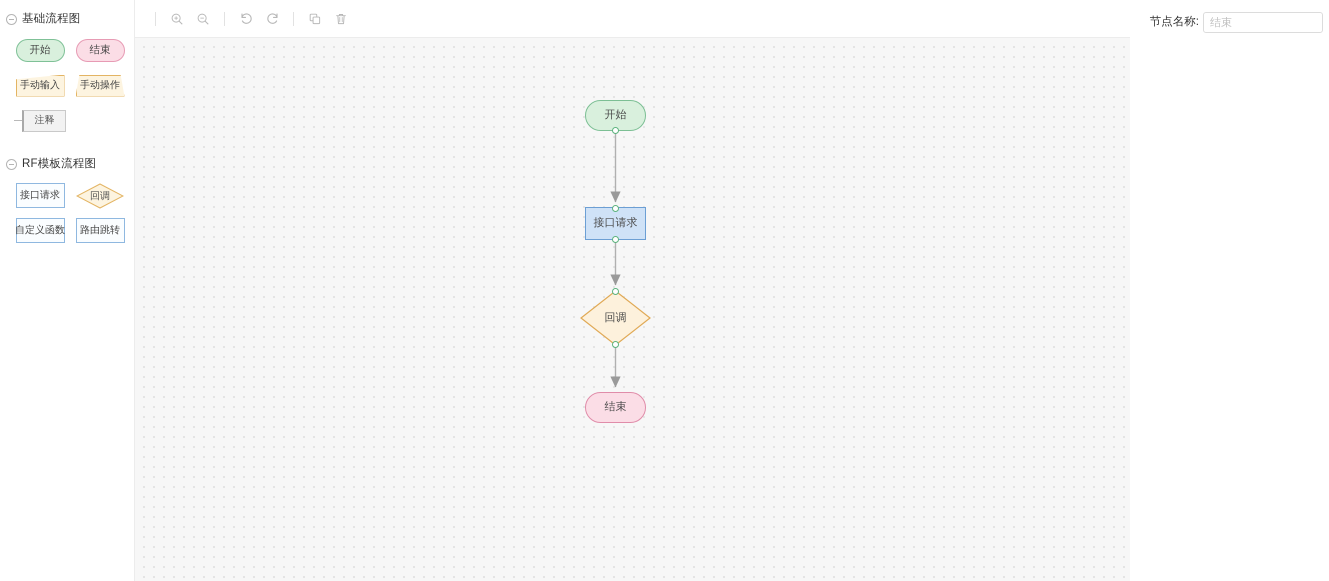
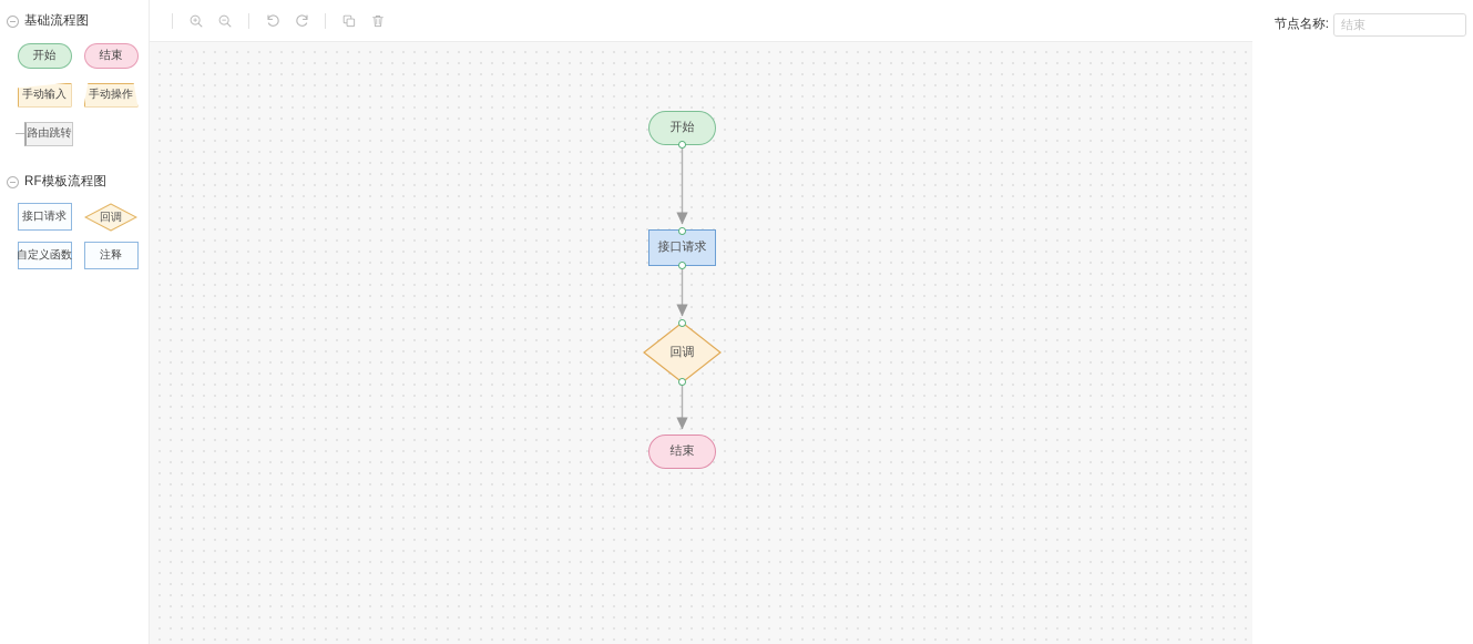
  基础流程图
  开始
  结束
  手动输入
  手动操作
- 注释
+ 路由跳转
  RF模板流程图
  接口请求
  回调
  自定义函数
- 路由跳转
+ 注释
  开始
  接口请求
  回调
  结束
  节点名称:
  结束
